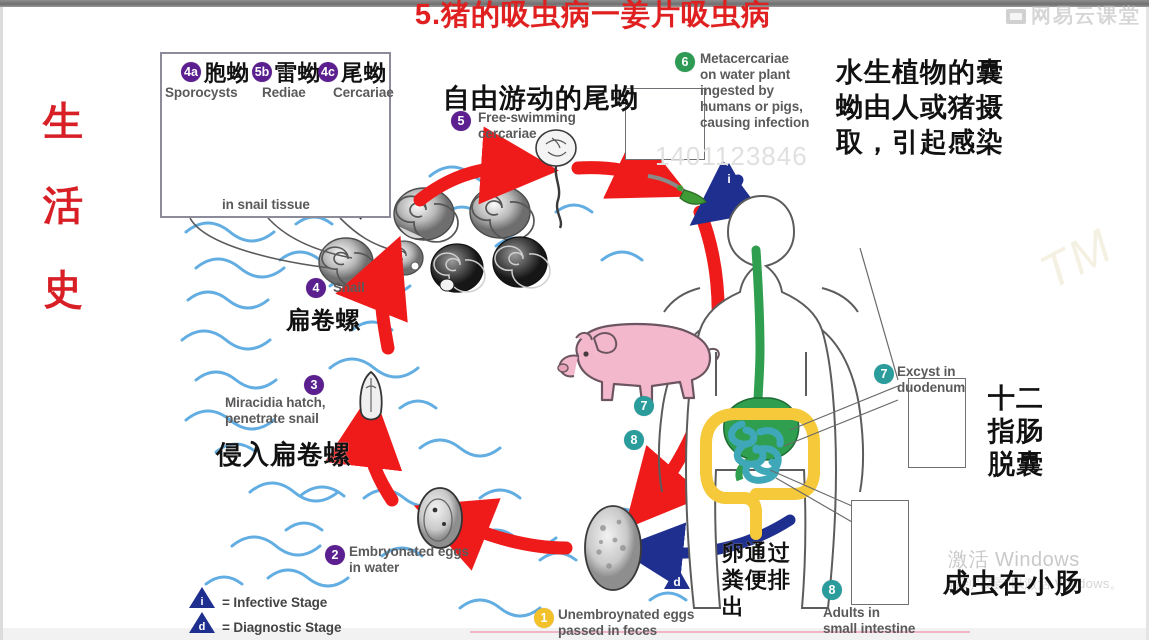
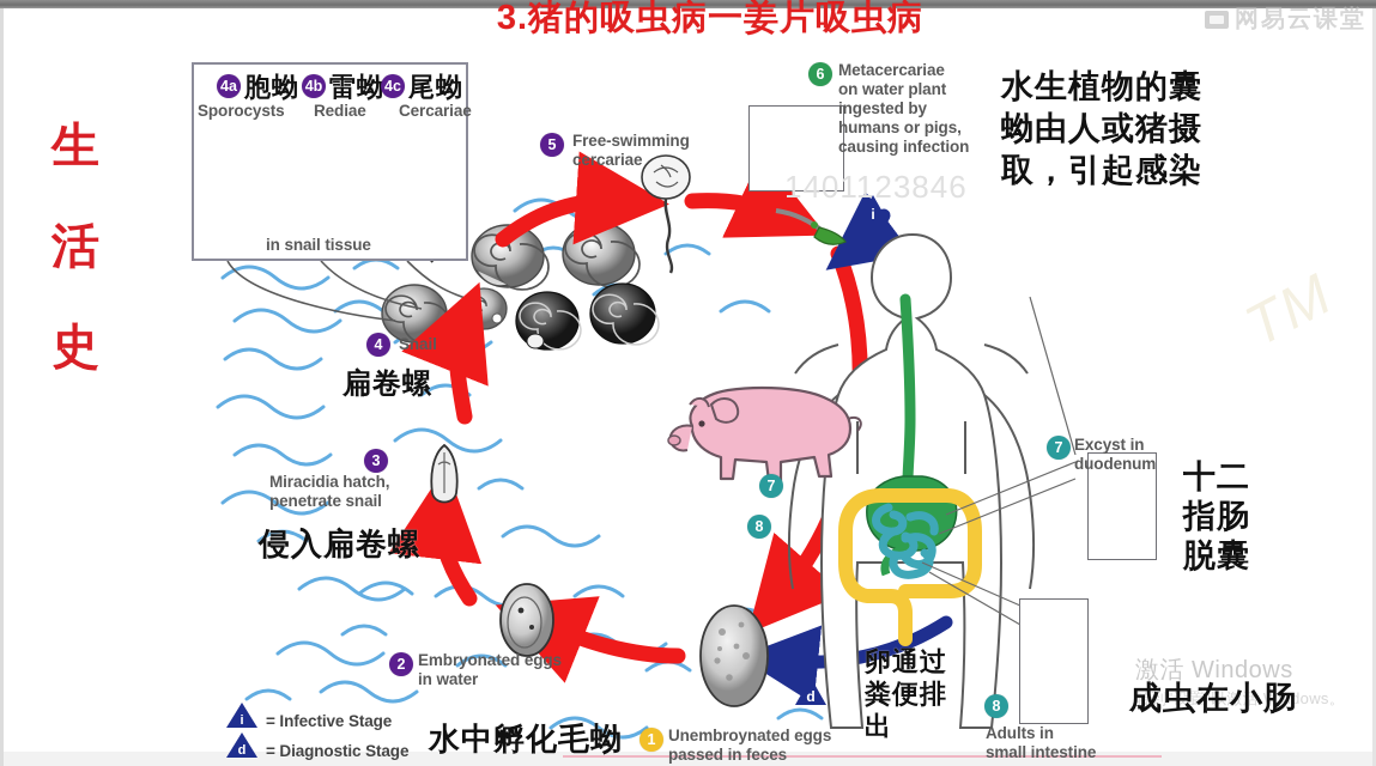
- 5.猪的吸虫病一姜片吸虫病
+ 3.猪的吸虫病一姜片吸虫病
  生
  活
  史
  网易云课堂
  1401123846
  激活 Windows
  转到"设置"以激活 Windows。
  4a
  胞蚴
  Sporocysts
- 5b
+ 4b
  雷蚴
  Rediae
  4c
  尾蚴
  Cercariae
  in snail tissue
- 自由游动的尾蚴
  5
  Free-swimming
  cercariae
  6
  Metacercariae
  on water plant
  ingested by
  humans or pigs,
  causing infection
  水生植物的囊
  蚴由人或猪摄
  取，引起感染
  4
  Snail
  扁卷螺
  3
  Miracidia hatch,
  penetrate snail
  侵入扁卷螺
  2
  Embryonated eggs
  in water
+ 水中孵化毛蚴
  1
  Unembroynated eggs
  passed in feces
  卵通过
  粪便排
  出
  7
  Excyst in
  duodenum
  十二
  指肠
  脱囊
  8
  Adults in
  small intestine
  成虫在小肠
  7
  8
  i
  d
  i
  d
  = Infective Stage
  = Diagnostic Stage
